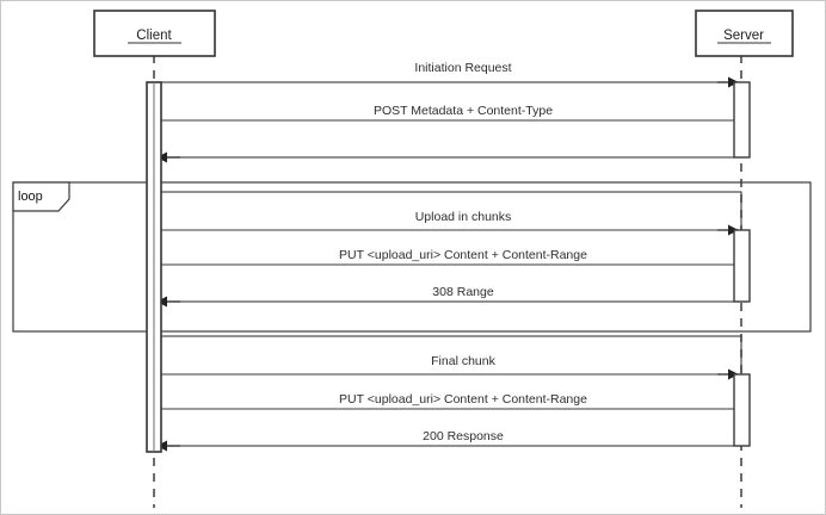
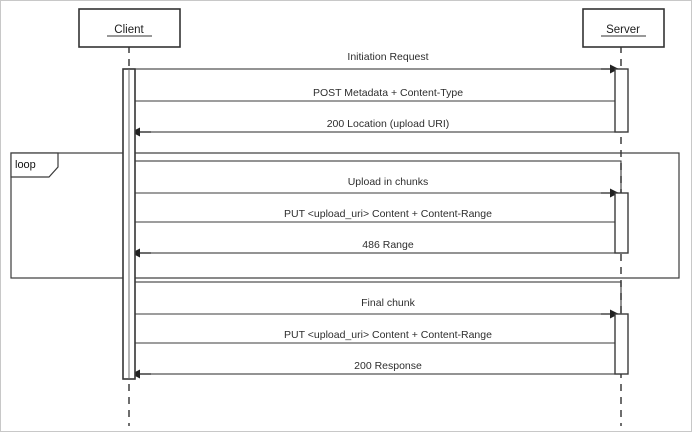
  loop
  Client
  Server
  Initiation Request
  POST Metadata + Content-Type
+ 200 Location (upload URI)
  Upload in chunks
  PUT <upload_uri> Content + Content-Range
- 308 Range
+ 486 Range
  Final chunk
  PUT <upload_uri> Content + Content-Range
  200 Response
